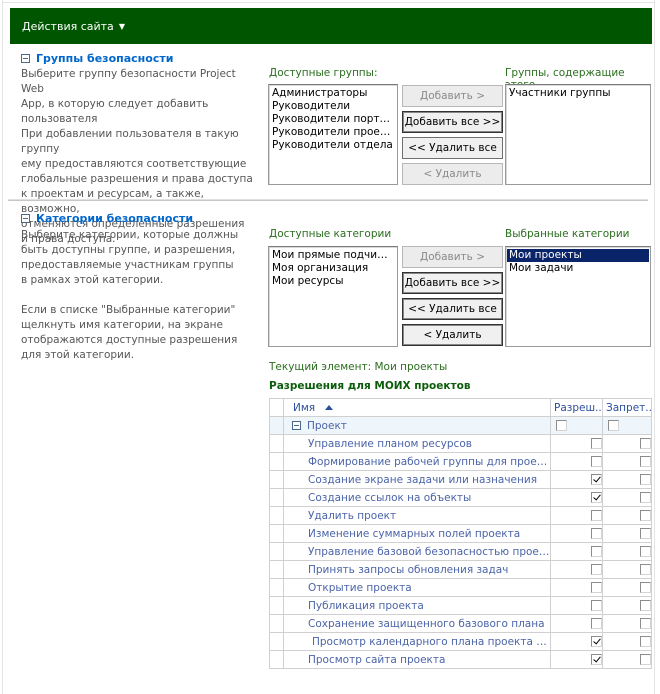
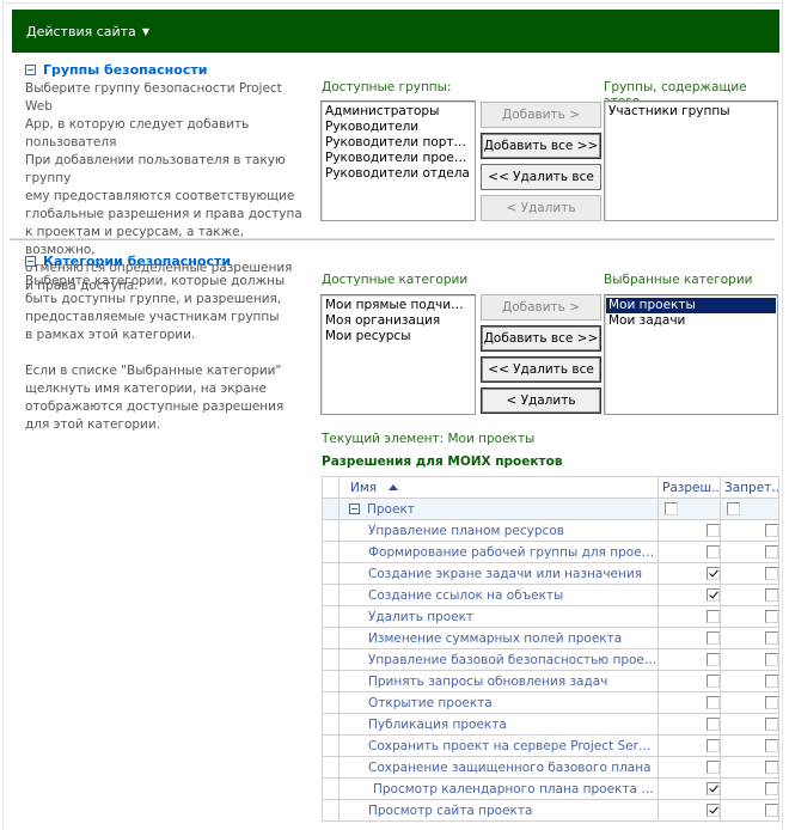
  Действия сайта
  ▼
  Группы безопасности
  Выберите группу безопасности Project Web
  App, в которую следует добавить пользователя
  При добавлении пользователя в такую группу
  ему предоставляются соответствующие
  глобальные разрешения и права доступа
  к проектам и ресурсам, а также, возможно,
  отменяются определенные разрешения
  и права доступа.
  Доступные группы:
  Администраторы
  Руководители
  Руководители портфе
  Руководители проект
  Руководители отдела
  Добавить >
  Добавить все >>
  << Удалить все
  < Удалить
  Участники группы
  Категории безопасности
  Выберите категории, которые должны
  быть доступны группе, и разрешения,
  предоставляемые участникам группы
  в рамках этой категории.
  Если в списке "Выбранные категории"
  щелкнуть имя категории, на экране
  отображаются доступные разрешения
  для этой категории.
  Доступные категории
  Мои прямые подчине.
  Моя организация
  Мои ресурсы
  Добавить >
  Добавить все >>
  << Удалить все
  < Удалить
  Выбранные категории
  Мои проекты
  Мои задачи
  Текущий элемент: Мои проекты
  Разрешения для МОИХ проектов
  	Имя	Разреш..	Запрет..
  	Проект
  	Управление планом ресурсов
  	Формирование рабочей группы для проект
  	Создание экране задачи или назначения
  	Создание ссылок на объекты
  	Удалить проект
  	Изменение суммарных полей проекта
  	Управление базовой безопасностью проект
  	Принять запросы обновления задач
  	Открытие проекта
  	Публикация проекта
+ 	Сохранить проект на сервере Project Server
  	Сохранение защищенного базового плана
  	Просмотр календарного плана проекта в P
  	Просмотр сайта проекта
